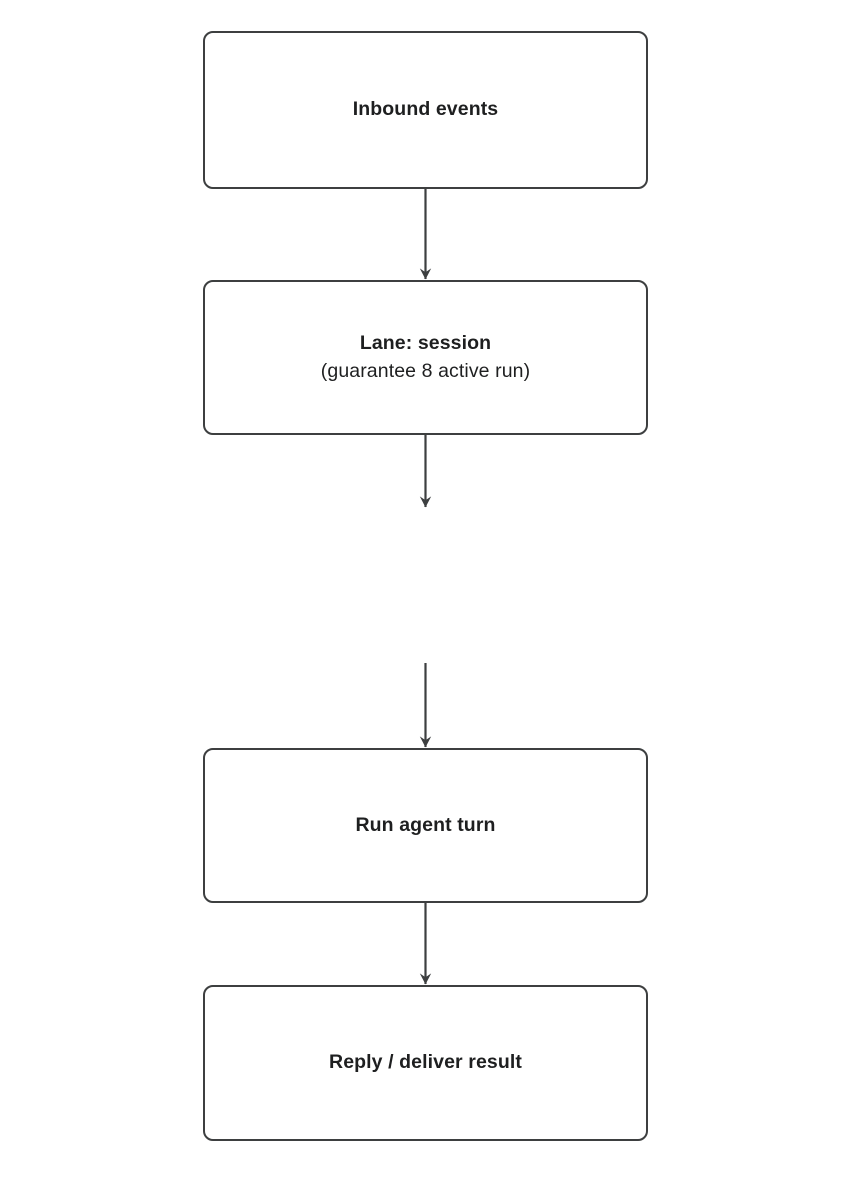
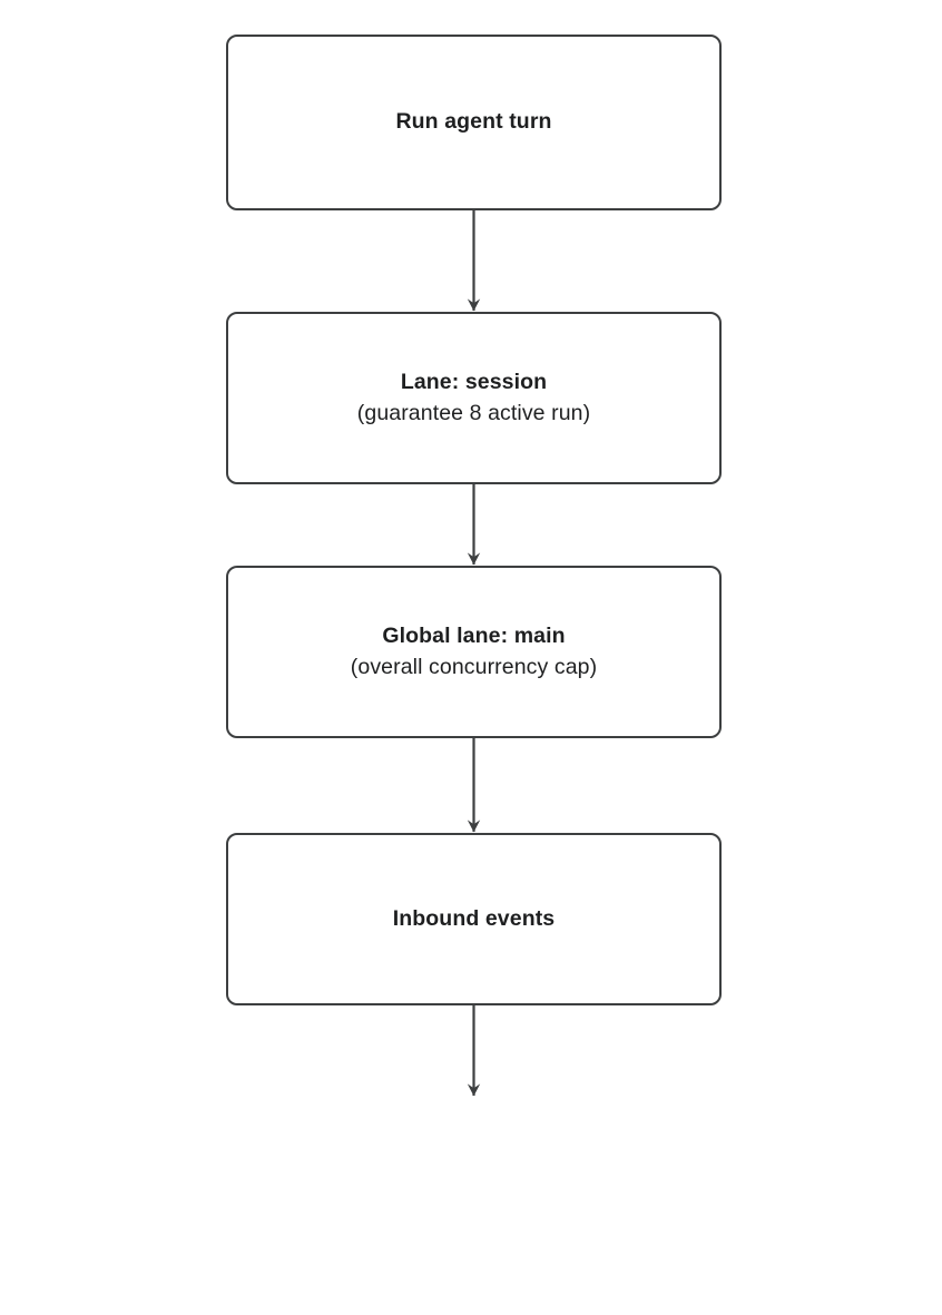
- Inbound events
+ Run agent turn
  Lane: session
  (guarantee 8 active run)
+ Global lane: main
+ (overall concurrency cap)
- Run agent turn
+ Inbound events
- Reply / deliver result
